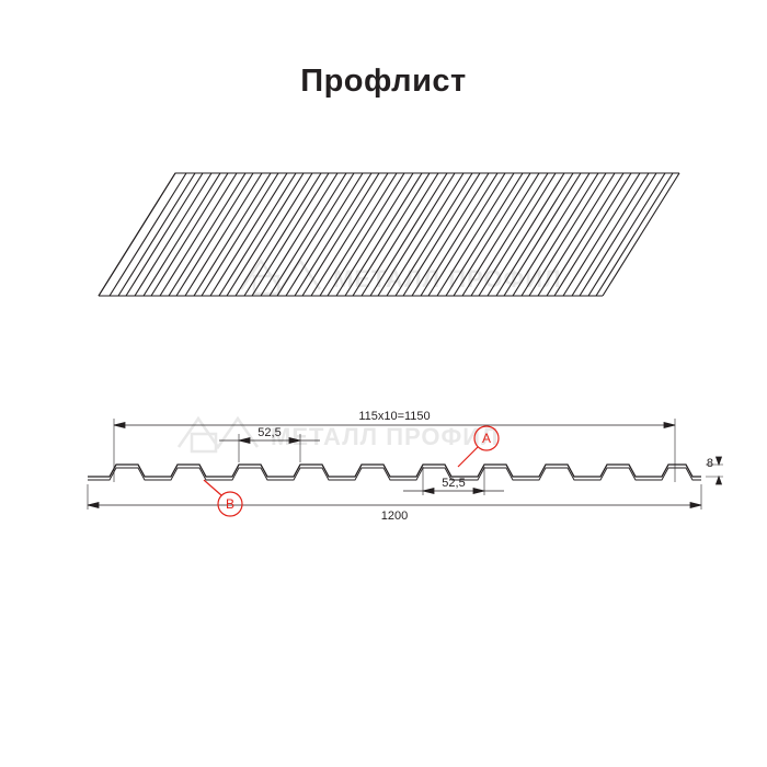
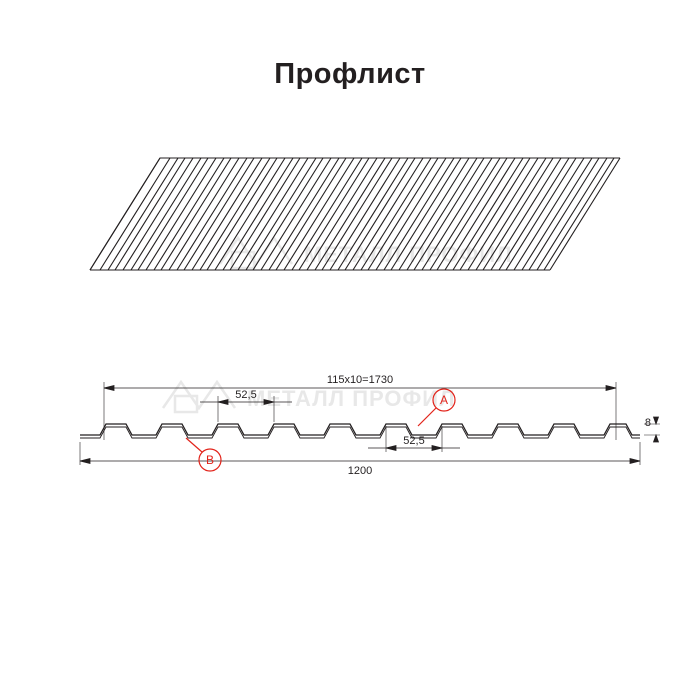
  Профлист
  МТАЛЛ ПРОФИЛ
- 115х10=1150
+ 115х10=1730
  52,5
  52,5
  1200
  8
  A
  B
